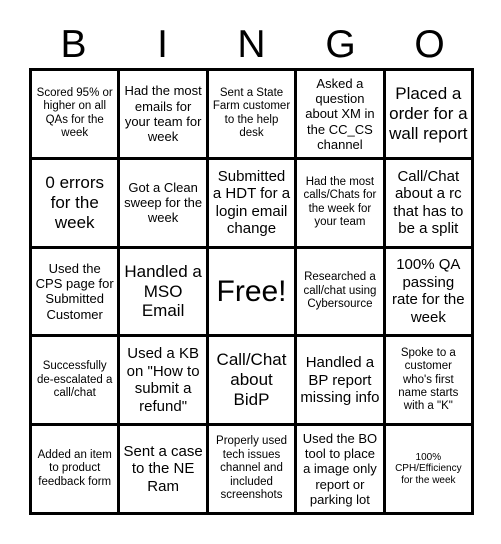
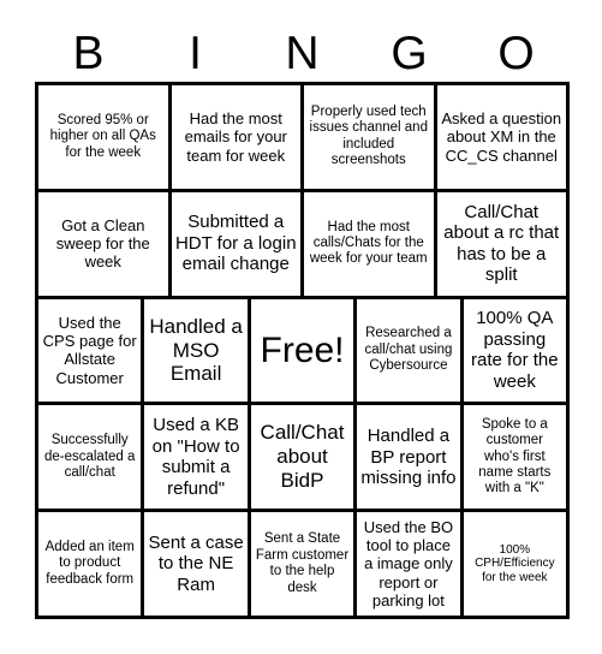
  B
  I
  N
  G
  O
  Scored 95% or higher on all QAs for the week
  Had the most emails for your team for week
- Sent a State Farm customer to the help desk
+ Properly used tech issues channel and included screenshots
  Asked a question about XM in the CC_CS channel
- Placed a order for a wall report
- 0 errors for the week
  Got a Clean sweep for the week
  Submitted a HDT for a login email change
  Had the most calls/Chats for the week for your team
  Call/Chat about a rc that has to be a split
- Used the CPS page for Submitted Customer
+ Used the CPS page for Allstate Customer
  Handled a MSO Email
  Free!
  Researched a call/chat using Cybersource
  100% QA passing rate for the week
  Successfully de-escalated a call/chat
  Used a KB on "How to submit a refund"
  Call/Chat about BidP
  Handled a BP report missing info
  Spoke to a customer who's first name starts with a "K"
  Added an item to product feedback form
  Sent a case to the NE Ram
- Properly used tech issues channel and included screenshots
+ Sent a State Farm customer to the help desk
  Used the BO tool to place a image only report or parking lot
  100% CPH/Efficiency for the week
